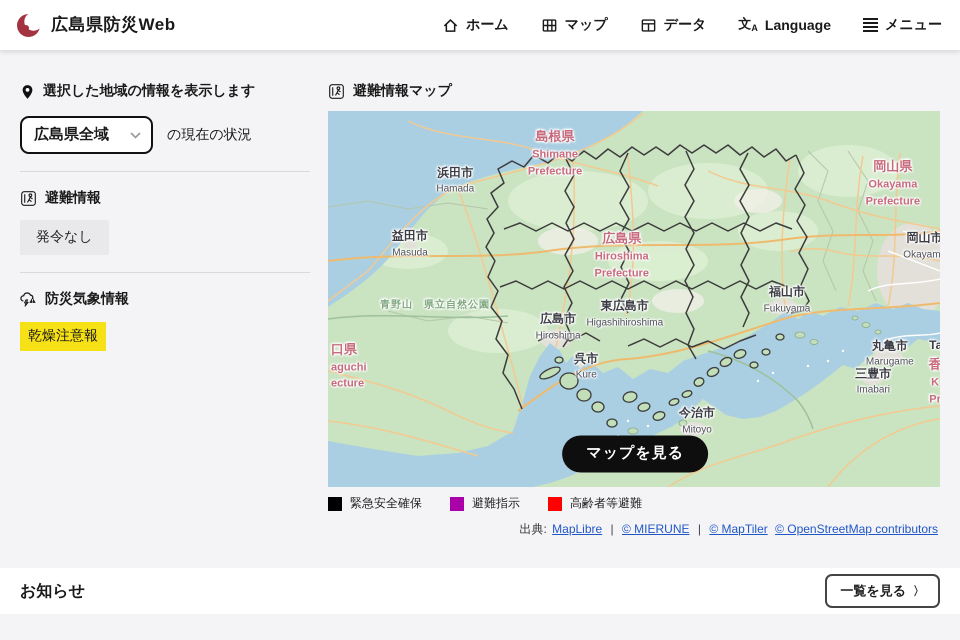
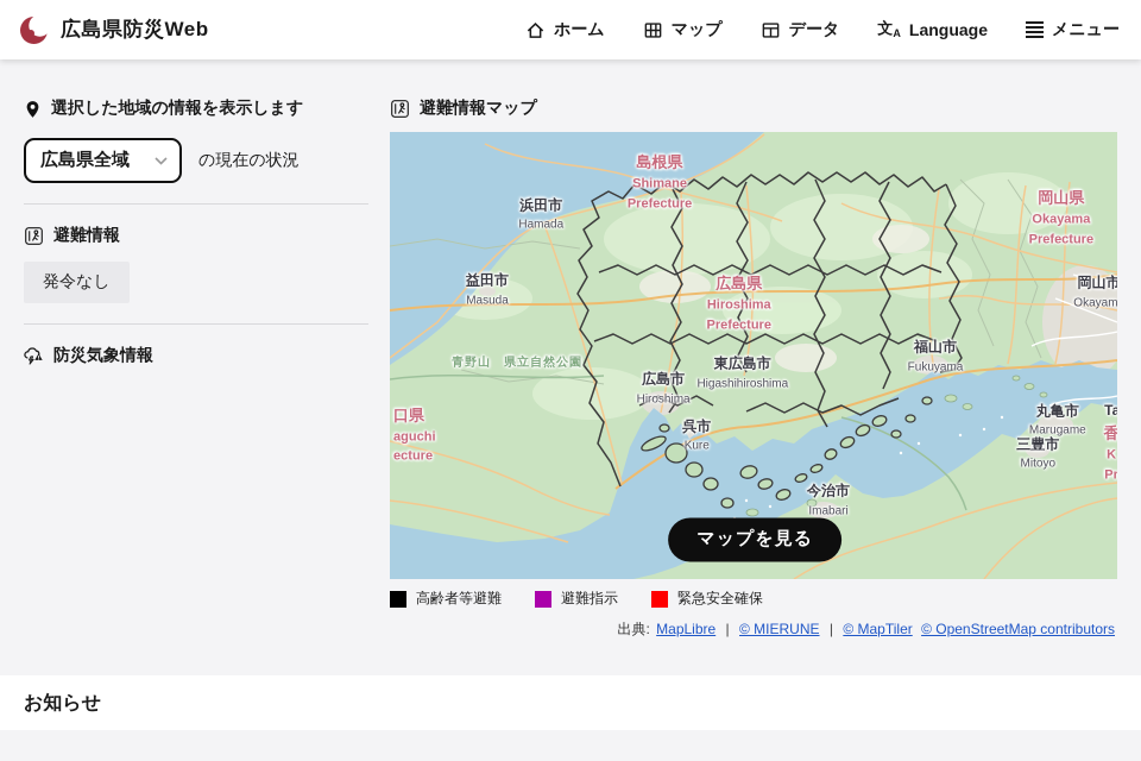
  広島県防災Web
  ホーム
  マップ
  データ
  文A
  Language
  メニュー
  選択した地域の情報を表示します
  広島県全域
  の現在の状況
  避難情報
  発令なし
  防災気象情報
- 乾燥注意報
  避難情報マップ
  島根県
  Shimane
  Prefecture
  広島県
  Hiroshima
  Prefecture
  岡山県
  Okayama
  Prefecture
  口県
  aguchi
  ecture
  香
  K
  Pr
  浜田市
  Hamada
  益田市
  Masuda
  岡山市
  Okayam
  福山市
  Fukuyama
  東広島市
  Higashihiroshima
  広島市
  Hiroshima
  呉市
  Kure
  丸亀市
  Marugame
  三豊市
- Imabari
+ Mitoyo
  今治市
- Mitoyo
+ Imabari
  Ta
  青野山 県立自然公園
  マップを見る
- 緊急安全確保
+ 高齢者等避難
  避難指示
- 高齢者等避難
+ 緊急安全確保
  出典: MapLibre | © MIERUNE | © MapTiler © OpenStreetMap contributors
  お知らせ
- 一覧を見る
- 〉
